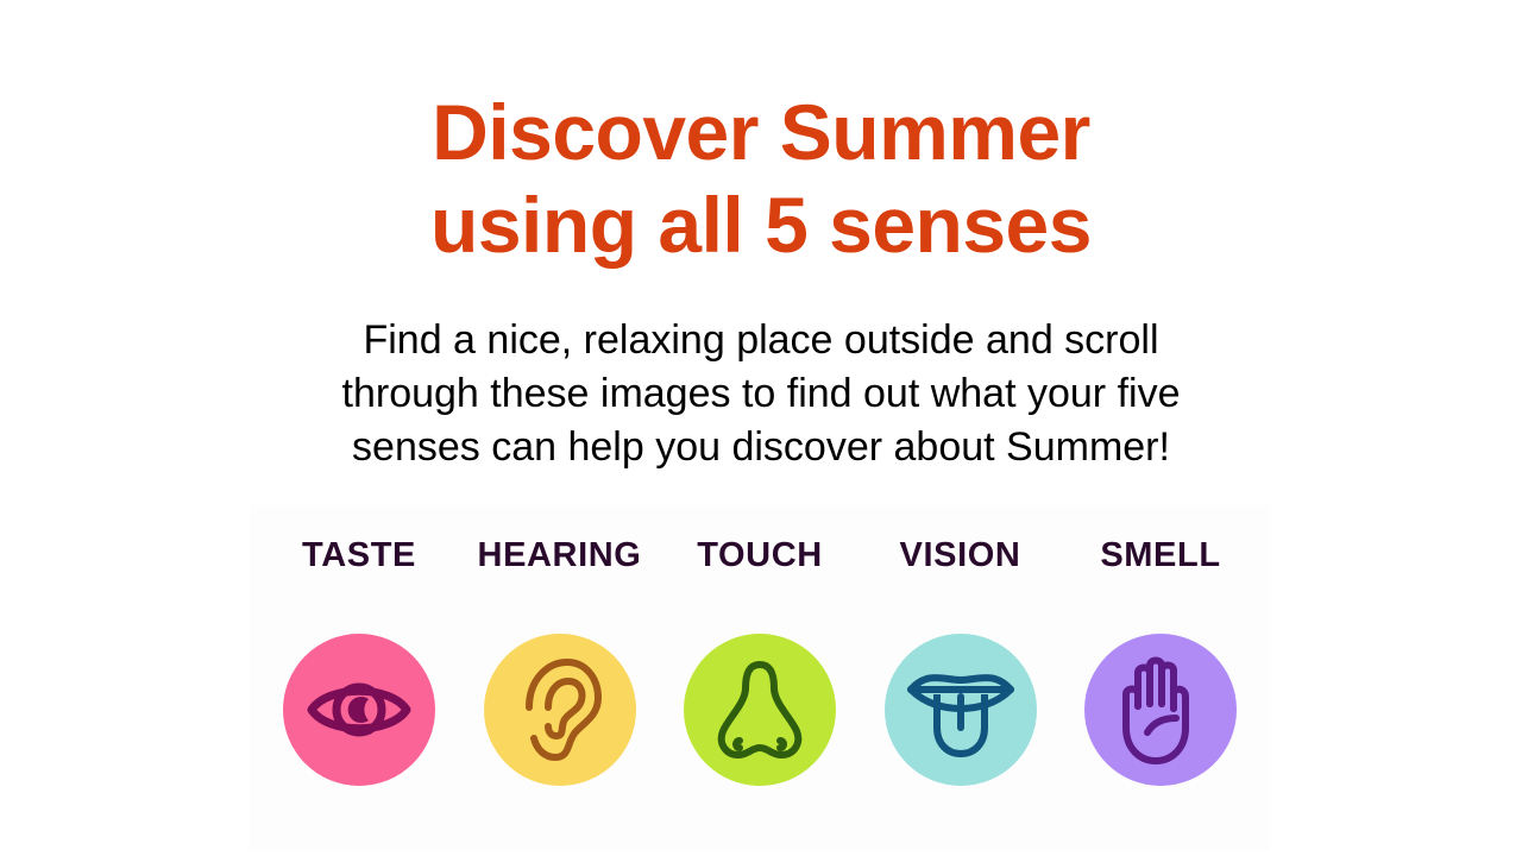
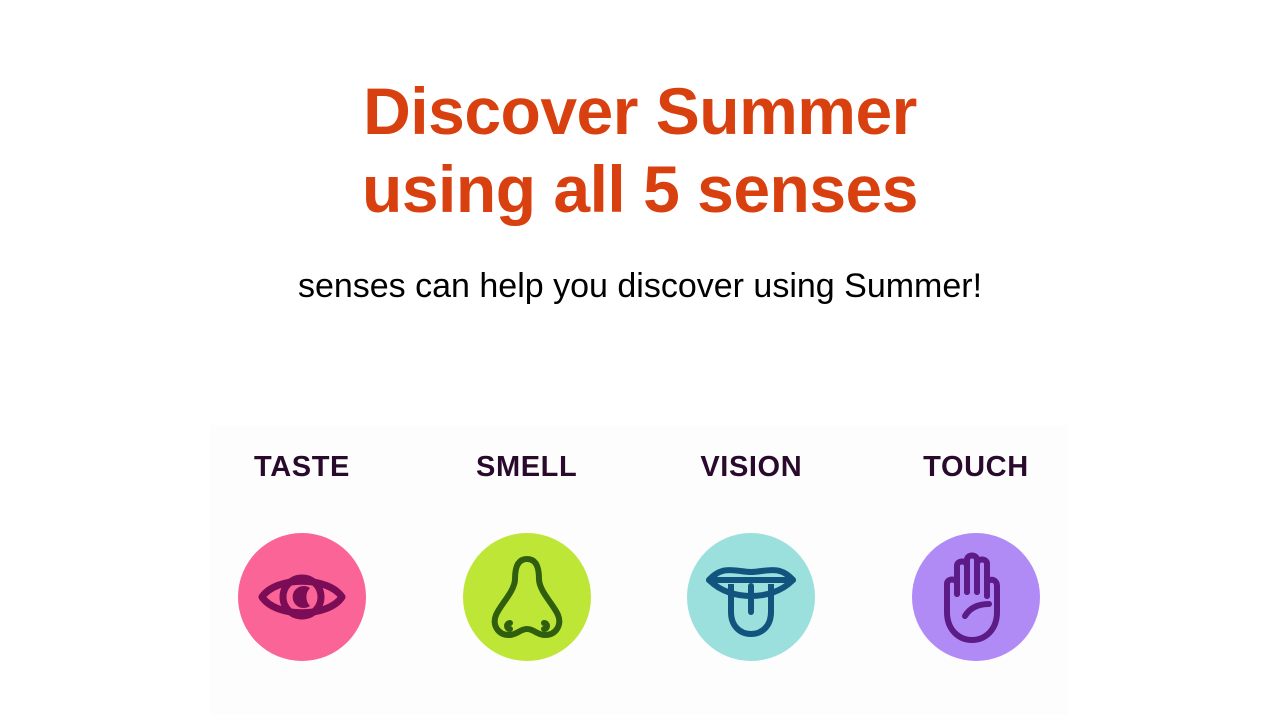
  Discover Summer
  using all 5 senses
- Find a nice, relaxing place outside and scroll
- through these images to find out what your five
- senses can help you discover about Summer!
+ senses can help you discover using Summer!
  TASTE
- HEARING
- TOUCH
+ SMELL
  VISION
- SMELL
+ TOUCH
